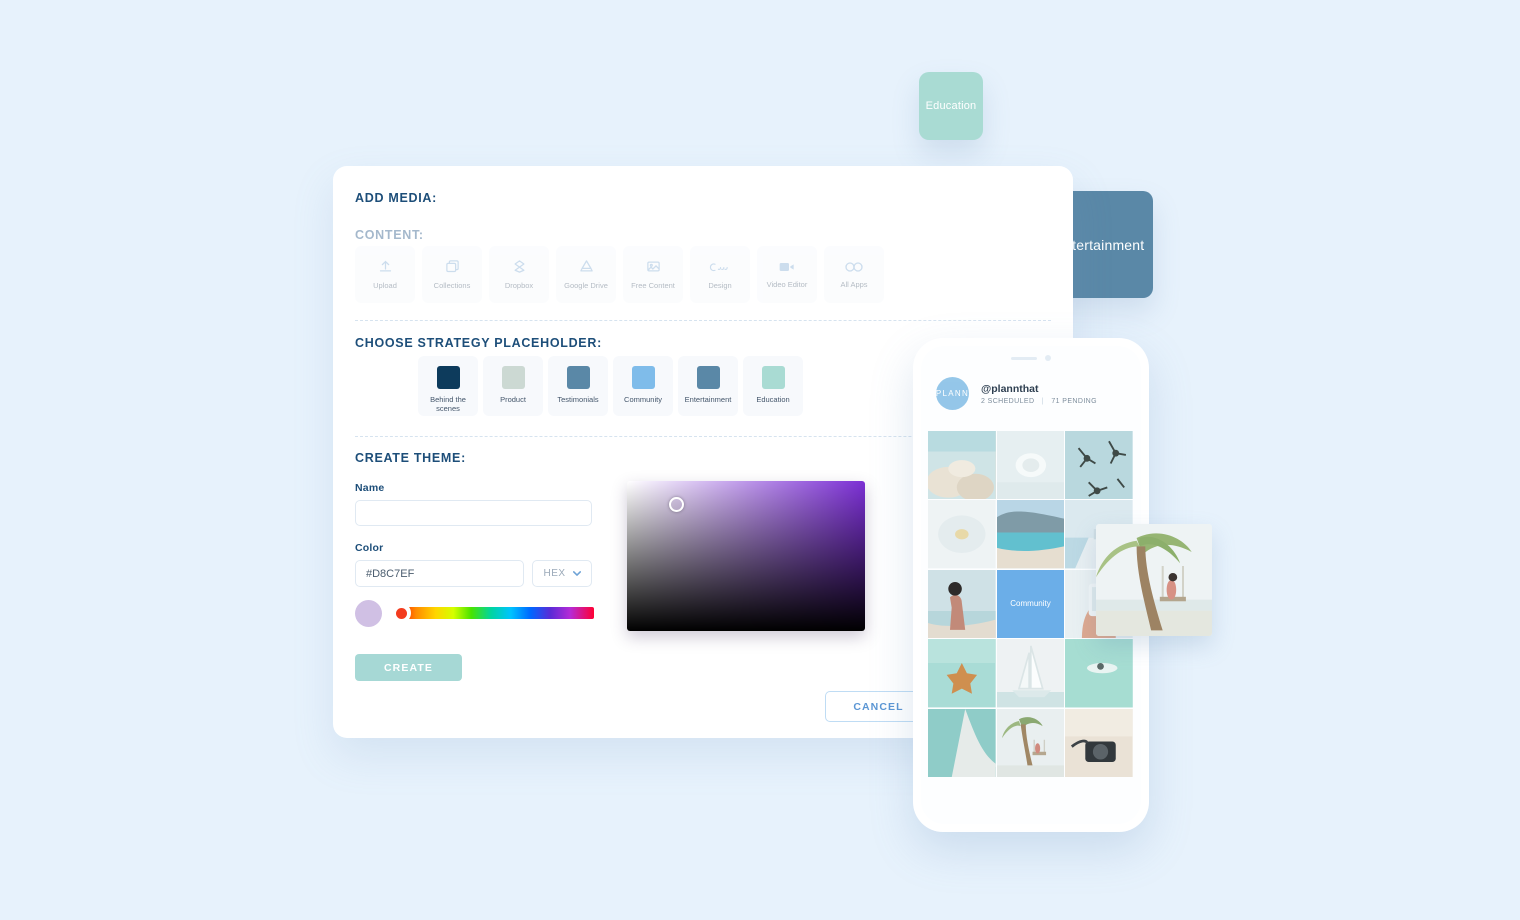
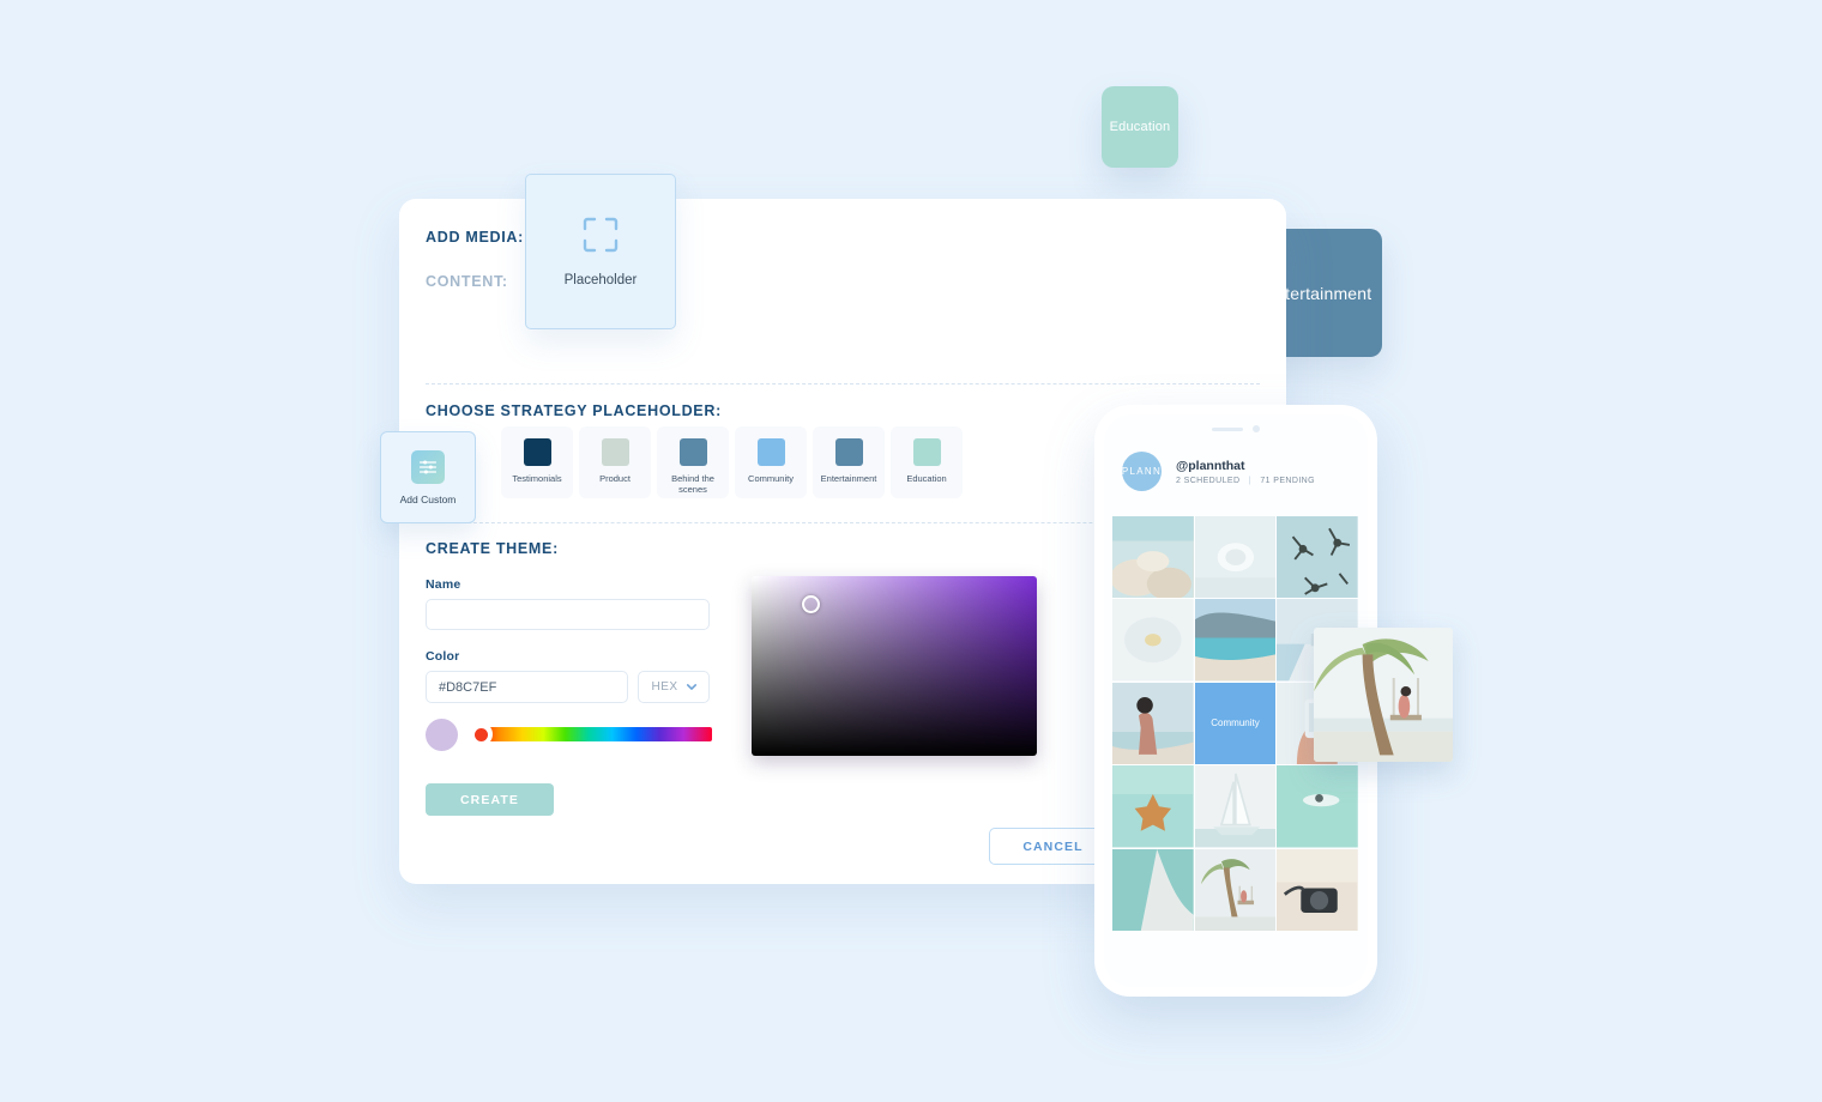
  Education
  tertainment
  ADD MEDIA:
  CONTENT:
- Upload
- Collections
- Dropbox
- Google Drive
- Free Content
- Design
- Video Editor
- All Apps
  CHOOSE STRATEGY PLACEHOLDER:
- Behind the scenes
+ Testimonials
  Product
- Testimonials
+ Behind the scenes
  Community
  Entertainment
  Education
  CREATE THEME:
  Name
  Color
  #D8C7EF
  HEX
  CREATE
  CANCEL
+ Placeholder
+ Add Custom
  PLANN
  @plannthat
  Community
